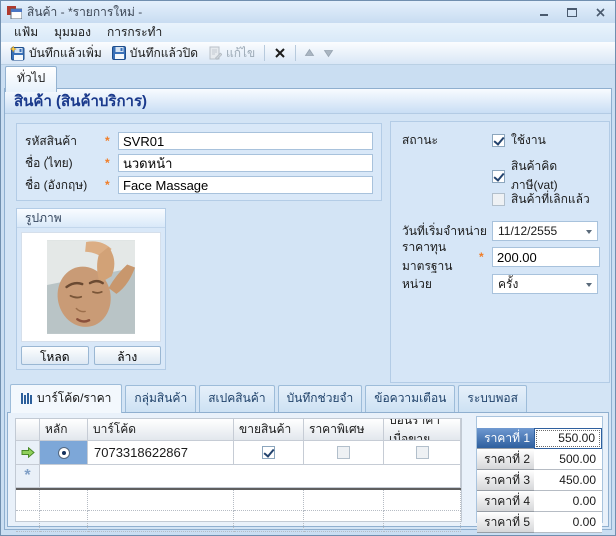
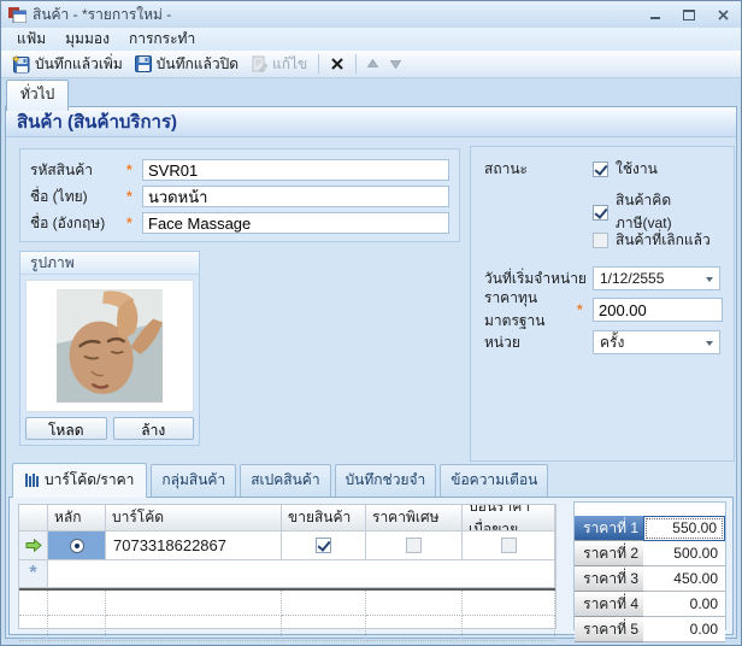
  สินค้า - *รายการใหม่ -
  แฟ้ม
  มุมมอง
  การกระทำ
  บันทึกแล้วเพิ่ม
  บันทึกแล้วปิด
  แก้ไข
  ทั่วไป
  สินค้า (สินค้าบริการ)
  รหัสสินค้า
  *
  SVR01
  ชื่อ (ไทย)
  *
  นวดหน้า
  ชื่อ (อังกฤษ)
  *
  Face Massage
  รูปภาพ
  โหลด
  ล้าง
  สถานะ
  ใช้งาน
  สินค้าคิดภาษี(vat)
  สินค้าที่เลิกแล้ว
  วันที่เริ่มจำหน่าย
- 11/12/2555
+ 1/12/2555
  ราคาทุนมาตรฐาน
  *
  200.00
  หน่วย
  ครั้ง
  บาร์โค้ด/ราคา
  กลุ่มสินค้า
  สเปคสินค้า
  บันทึกช่วยจำ
  ข้อความเตือน
- ระบบพอส
  หลัก
  บาร์โค้ด
  ขายสินค้า
  ราคาพิเศษ
  ป้อนราคาเมื่อขาย
  7073318622867
  *
  ราคาที่ 1
  550.00
  ราคาที่ 2
  500.00
  ราคาที่ 3
  450.00
  ราคาที่ 4
  0.00
  ราคาที่ 5
  0.00
